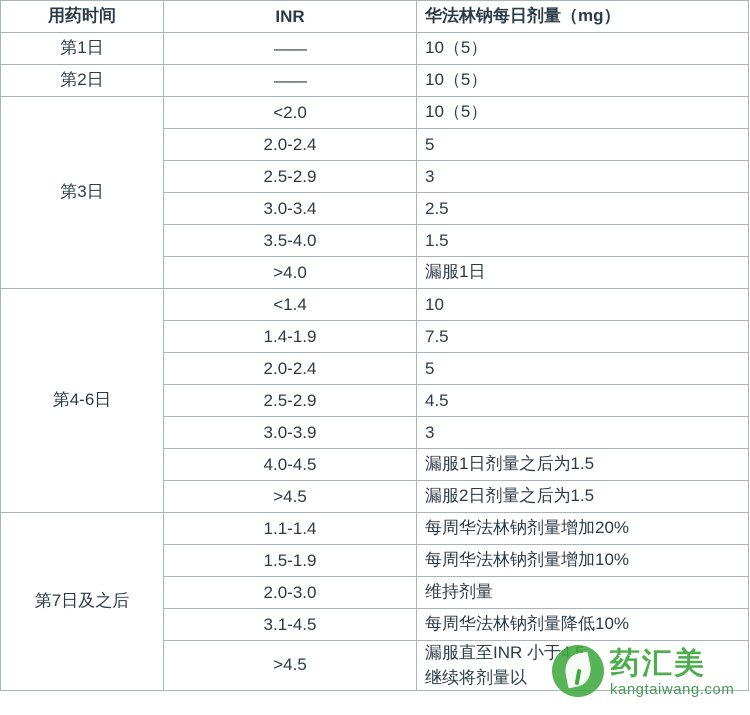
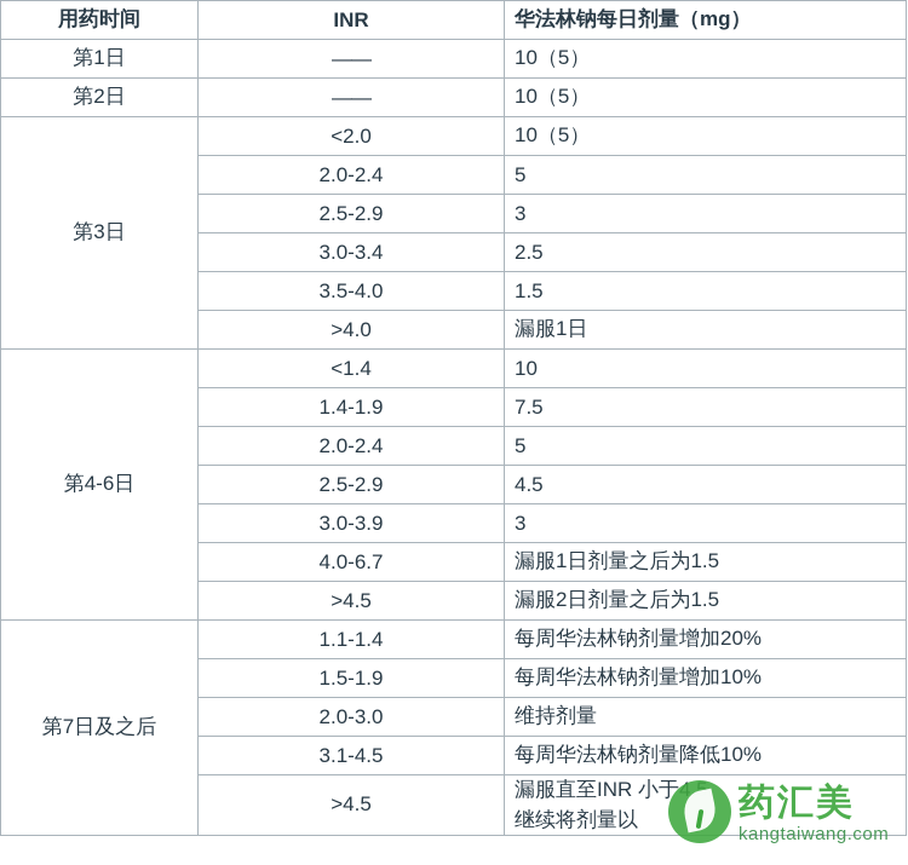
  用药时间	INR	华法林钠每日剂量（mg）
  第1日	——	10（5）
  第2日	——	10（5）
  第3日	<2.0	10（5）
  2.0-2.4	5
  2.5-2.9	3
  3.0-3.4	2.5
  3.5-4.0	1.5
  >4.0	漏服1日
  第4-6日	<1.4	10
  1.4-1.9	7.5
  2.0-2.4	5
  2.5-2.9	4.5
  3.0-3.9	3
- 4.0-4.5	漏服1日剂量之后为1.5
+ 4.0-6.7	漏服1日剂量之后为1.5
  >4.5	漏服2日剂量之后为1.5
  第7日及之后	1.1-1.4	每周华法林钠剂量增加20%
  1.5-1.9	每周华法林钠剂量增加10%
  2.0-3.0	维持剂量
  3.1-4.5	每周华法林钠剂量降低10%
  >4.5	漏服直至INR 小于4. 继续将剂量以
  药汇美
  kangtaiwang.com
